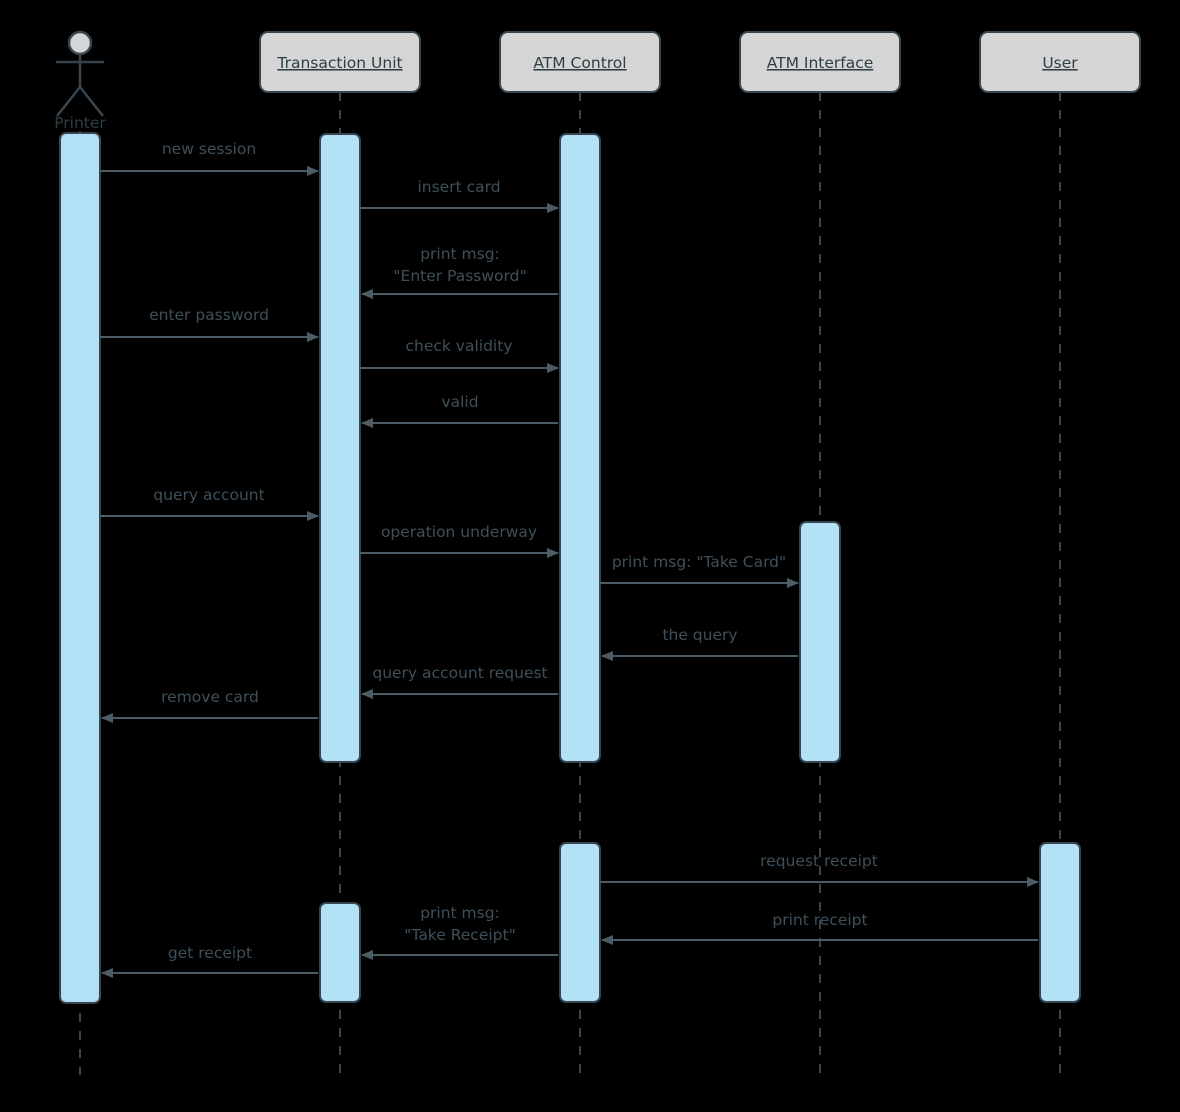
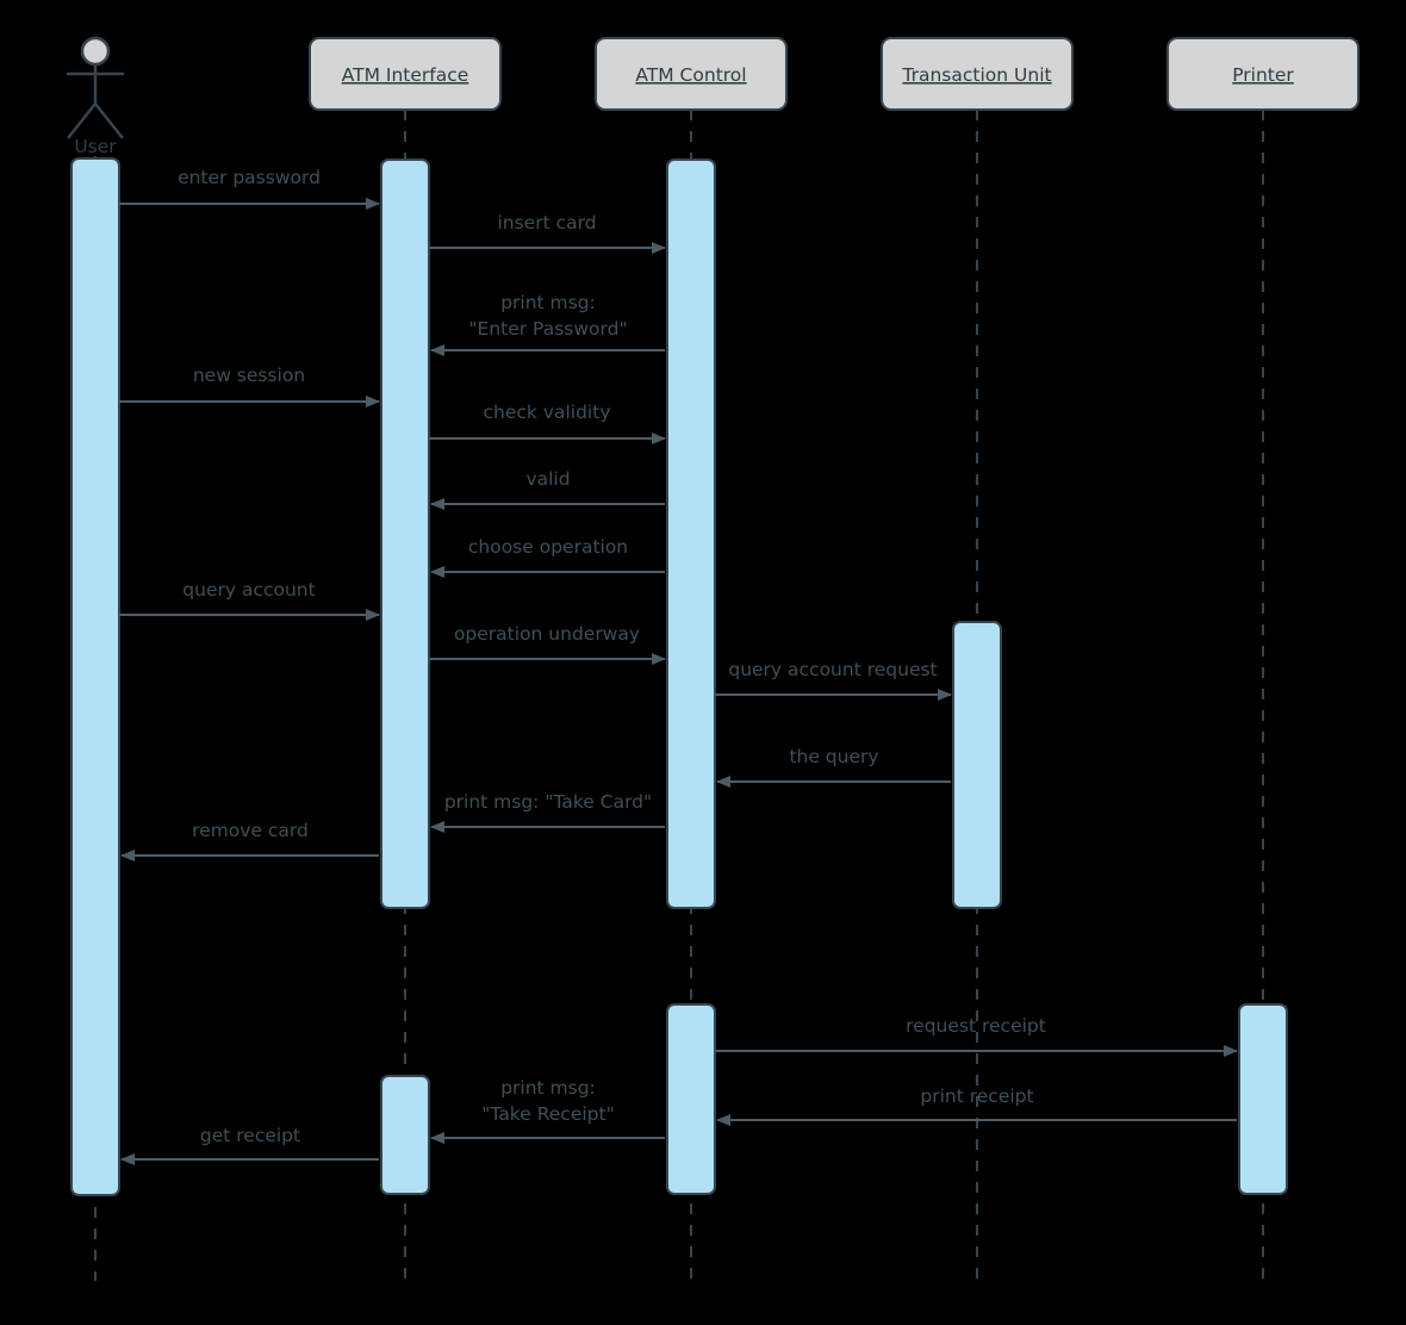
- Printer
+ User
- Transaction Unit
+ ATM Interface
  ATM Control
- ATM Interface
+ Transaction Unit
- User
+ Printer
- new session
+ enter password
  insert card
  print msg:
  "Enter Password"
- enter password
+ new session
  check validity
  valid
+ choose operation
  query account
  operation underway
- print msg: "Take Card"
+ query account request
  the query
- query account request
+ print msg: "Take Card"
  remove card
  request receipt
  print receipt
  print msg:
  "Take Receipt"
  get receipt
